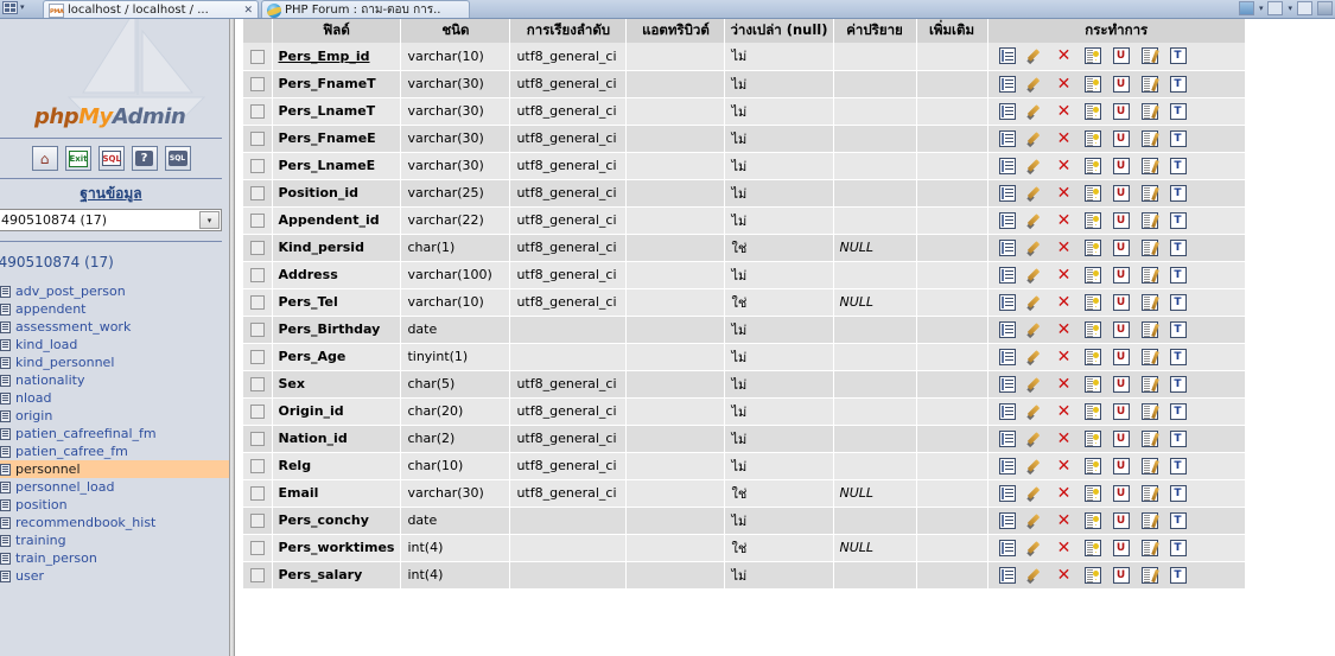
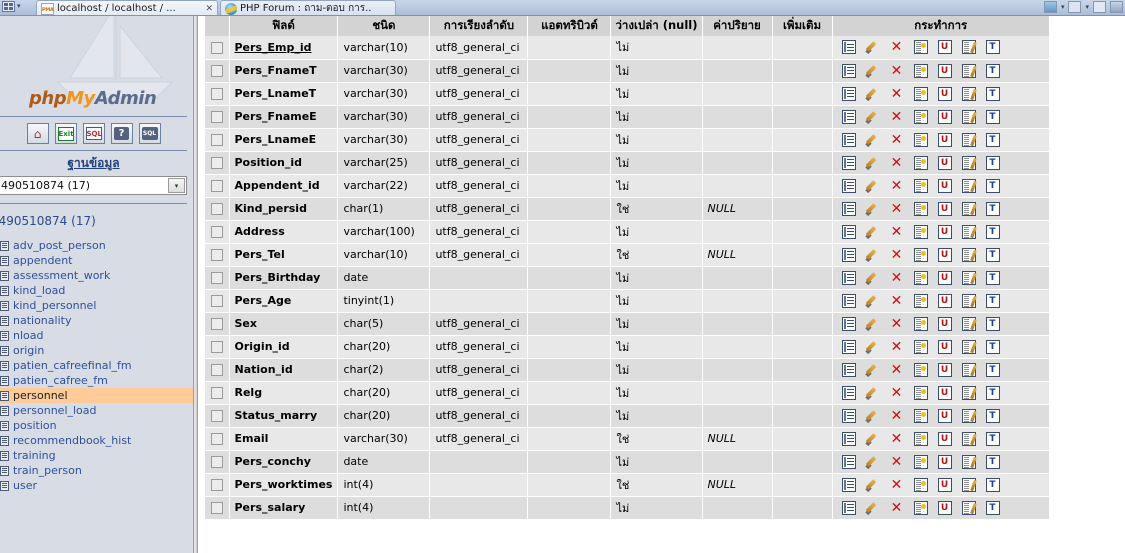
  ▾
  localhost / localhost / ...
  ✕
  PHP Forum : ถาม-ตอบ การ..
  ▾
  ▾
  phpMyAdmin
  ⌂
  Exit
  SQL
  ?
  ฐานข้อมูล
  490510874 (17)
  ▾
  490510874 (17)
  adv_post_person
  appendent
  assessment_work
  kind_load
  kind_personnel
  nationality
  nload
  origin
  patien_cafreefinal_fm
  patien_cafree_fm
  personnel
  personnel_load
  position
  recommendbook_hist
  training
  train_person
  user
  	ฟิลด์	ชนิด	การเรียงลำดับ	แอตทริบิวต์	ว่างเปล่า (null)	ค่าปริยาย	เพิ่มเติม	กระทำการ
  	Pers_Emp_id	varchar(10)	utf8_general_ci		ไม่			✕ U T
  	Pers_FnameT	varchar(30)	utf8_general_ci		ไม่			✕ U T
  	Pers_LnameT	varchar(30)	utf8_general_ci		ไม่			✕ U T
  	Pers_FnameE	varchar(30)	utf8_general_ci		ไม่			✕ U T
  	Pers_LnameE	varchar(30)	utf8_general_ci		ไม่			✕ U T
  	Position_id	varchar(25)	utf8_general_ci		ไม่			✕ U T
  	Appendent_id	varchar(22)	utf8_general_ci		ไม่			✕ U T
  	Kind_persid	char(1)	utf8_general_ci		ใช่	NULL		✕ U T
  	Address	varchar(100)	utf8_general_ci		ไม่			✕ U T
  	Pers_Tel	varchar(10)	utf8_general_ci		ใช่	NULL		✕ U T
  	Pers_Birthday	date			ไม่			✕ U T
  	Pers_Age	tinyint(1)			ไม่			✕ U T
  	Sex	char(5)	utf8_general_ci		ไม่			✕ U T
  	Origin_id	char(20)	utf8_general_ci		ไม่			✕ U T
  	Nation_id	char(2)	utf8_general_ci		ไม่			✕ U T
- 	Relg	char(10)	utf8_general_ci		ไม่			✕ U T
+ 	Relg	char(20)	utf8_general_ci		ไม่			✕ U T
+ 	Status_marry	char(20)	utf8_general_ci		ไม่			✕ U T
  	Email	varchar(30)	utf8_general_ci		ใช่	NULL		✕ U T
  	Pers_conchy	date			ไม่			✕ U T
  	Pers_worktimes	int(4)			ใช่	NULL		✕ U T
  	Pers_salary	int(4)			ไม่			✕ U T
